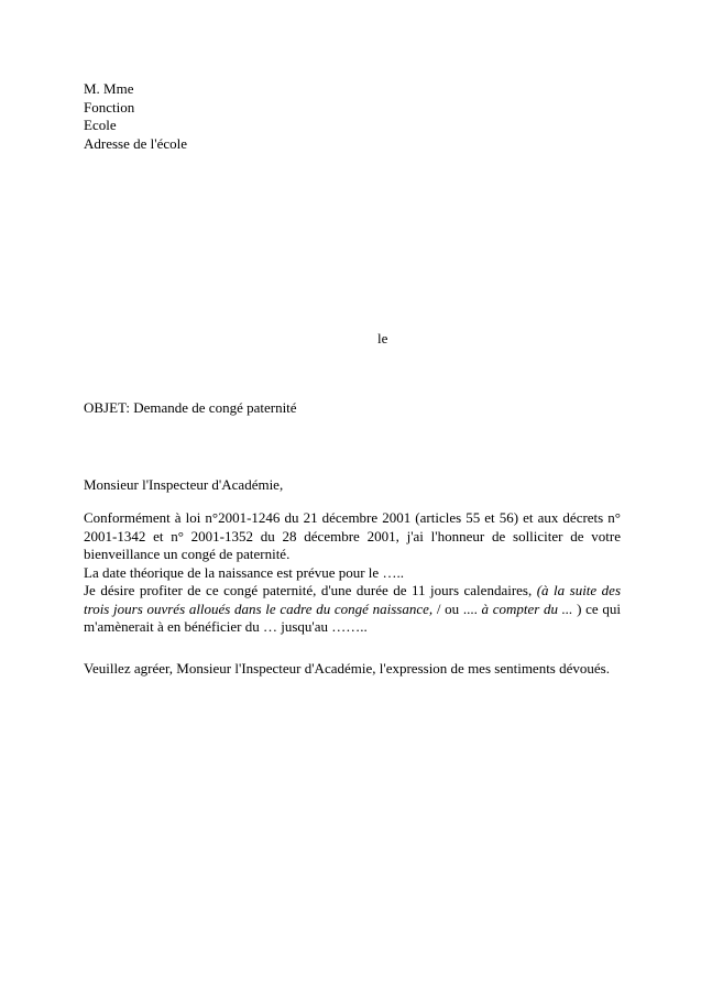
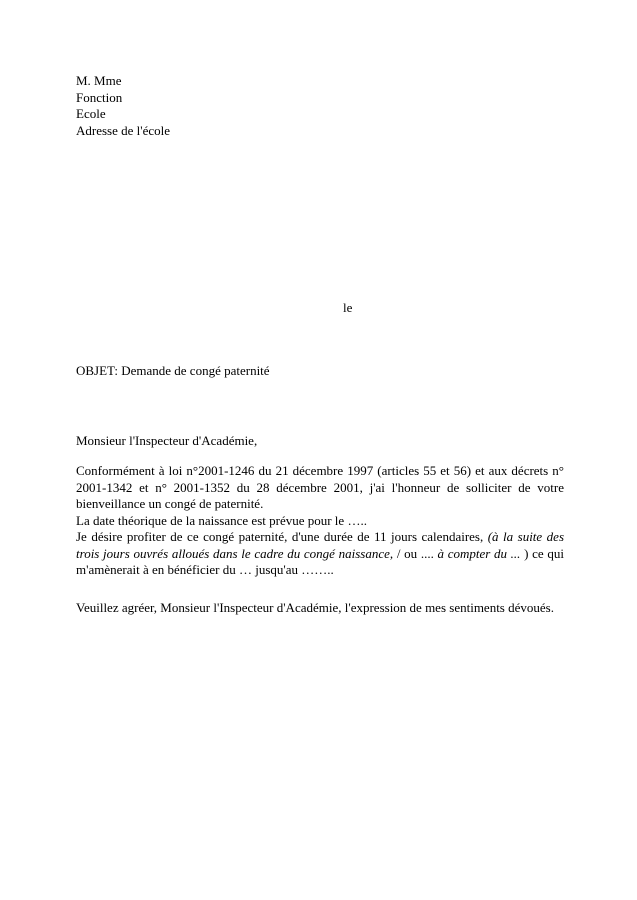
  M. Mme
  Fonction
  Ecole
  Adresse de l'école
  le
  OBJET: Demande de congé paternité
  Monsieur l'Inspecteur d'Académie,
- Conformément à loi n°2001-1246 du 21 décembre 2001 (articles 55 et 56) et aux décrets n° 2001-1342 et n° 2001-1352 du 28 décembre 2001, j'ai l'honneur de solliciter de votre bienveillance un congé de paternité.
+ Conformément à loi n°2001-1246 du 21 décembre 1997 (articles 55 et 56) et aux décrets n° 2001-1342 et n° 2001-1352 du 28 décembre 2001, j'ai l'honneur de solliciter de votre bienveillance un congé de paternité.
  La date théorique de la naissance est prévue pour le …..
  Je désire profiter de ce congé paternité, d'une durée de 11 jours calendaires, (à la suite des trois jours ouvrés alloués dans le cadre du congé naissance, / ou .... à compter du ... ) ce qui m'amènerait à en bénéficier du … jusqu'au ……..
  Veuillez agréer, Monsieur l'Inspecteur d'Académie, l'expression de mes sentiments dévoués.
